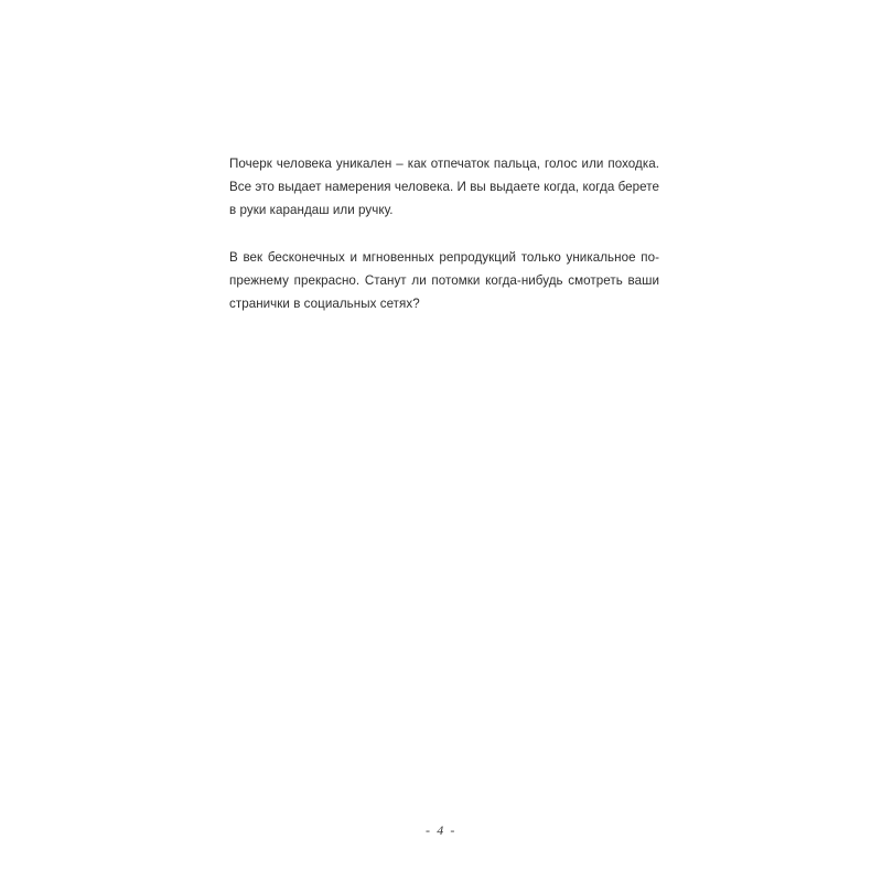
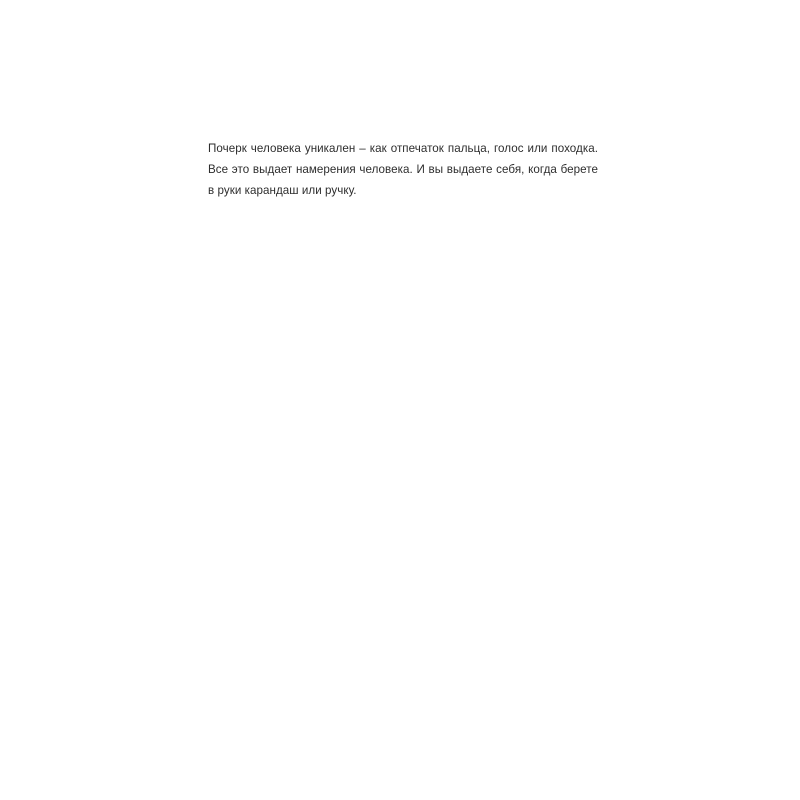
- Почерк человека уникален – как отпечаток пальца, голос или походка. Все это выдает намерения человека. И вы выдаете когда, когда берете в руки карандаш или ручку.
+ Почерк человека уникален – как отпечаток пальца, голос или походка. Все это выдает намерения человека. И вы выдаете себя, когда берете в руки карандаш или ручку.
- В век бесконечных и мгновенных репродукций только уникальное по-прежнему прекрасно. Станут ли потомки когда-нибудь смотреть ваши странички в социальных сетях?
- - 4 -
